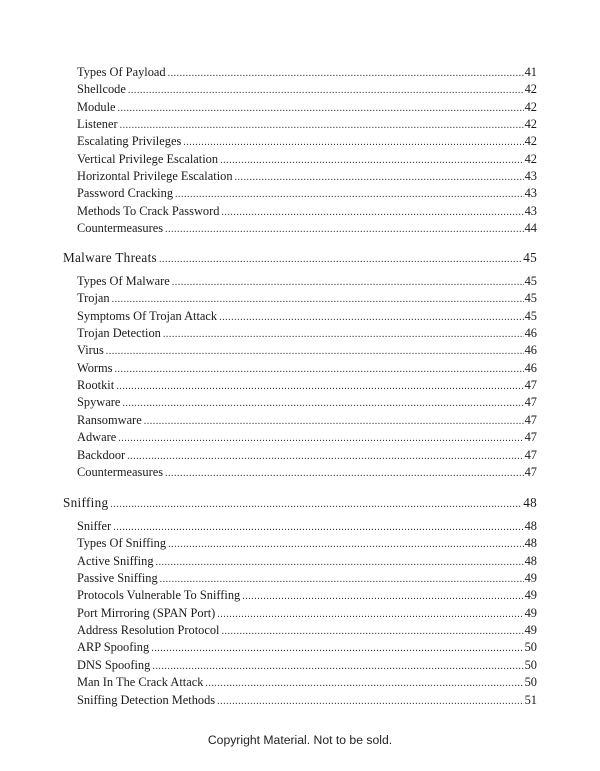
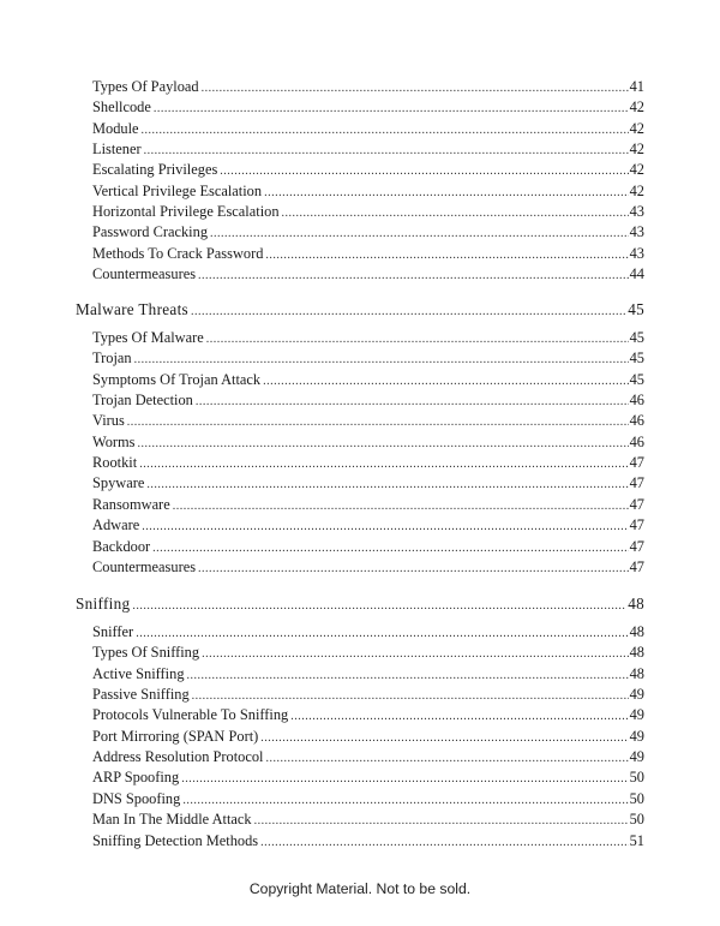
  Types Of Payload
  41
  Shellcode
  42
  Module
  42
  Listener
  42
  Escalating Privileges
  42
  Vertical Privilege Escalation
  42
  Horizontal Privilege Escalation
  43
  Password Cracking
  43
  Methods To Crack Password
  43
  Countermeasures
  44
  Malware Threats
  45
  Types Of Malware
  45
  Trojan
  45
  Symptoms Of Trojan Attack
  45
  Trojan Detection
  46
  Virus
  46
  Worms
  46
  Rootkit
  47
  Spyware
  47
  Ransomware
  47
  Adware
  47
  Backdoor
  47
  Countermeasures
  47
  Sniffing
  48
  Sniffer
  48
  Types Of Sniffing
  48
  Active Sniffing
  48
  Passive Sniffing
  49
  Protocols Vulnerable To Sniffing
  49
  Port Mirroring (SPAN Port)
  49
  Address Resolution Protocol
  49
  ARP Spoofing
  50
  DNS Spoofing
  50
- Man In The Crack Attack
+ Man In The Middle Attack
  50
  Sniffing Detection Methods
  51
  Copyright Material. Not to be sold.
